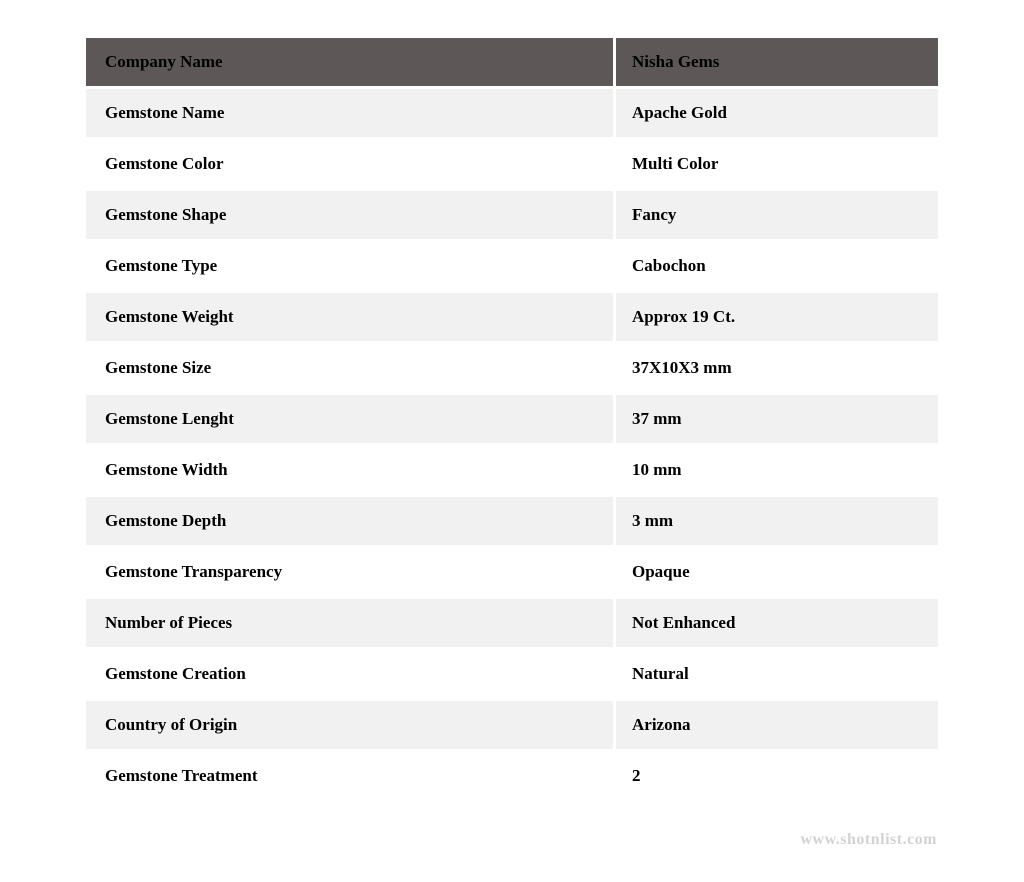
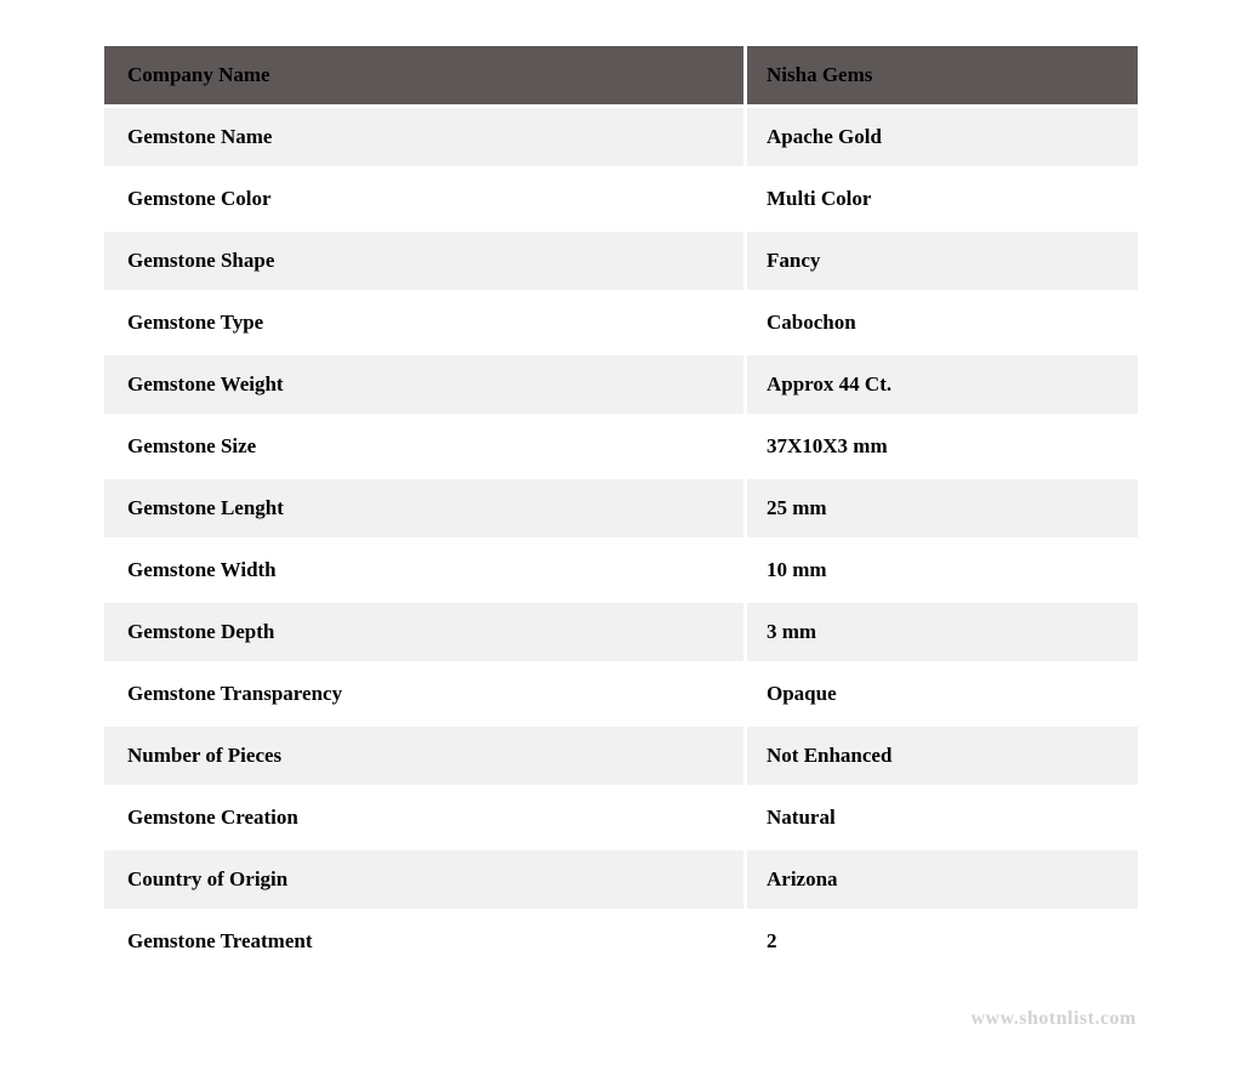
  Company Name	Nisha Gems
  Gemstone Name	Apache Gold
  Gemstone Color	Multi Color
  Gemstone Shape	Fancy
  Gemstone Type	Cabochon
- Gemstone Weight	Approx 19 Ct.
+ Gemstone Weight	Approx 44 Ct.
  Gemstone Size	37X10X3 mm
- Gemstone Lenght	37 mm
+ Gemstone Lenght	25 mm
  Gemstone Width	10 mm
  Gemstone Depth	3 mm
  Gemstone Transparency	Opaque
  Number of Pieces	Not Enhanced
  Gemstone Creation	Natural
  Country of Origin	Arizona
  Gemstone Treatment	2
  www.shotnlist.com
